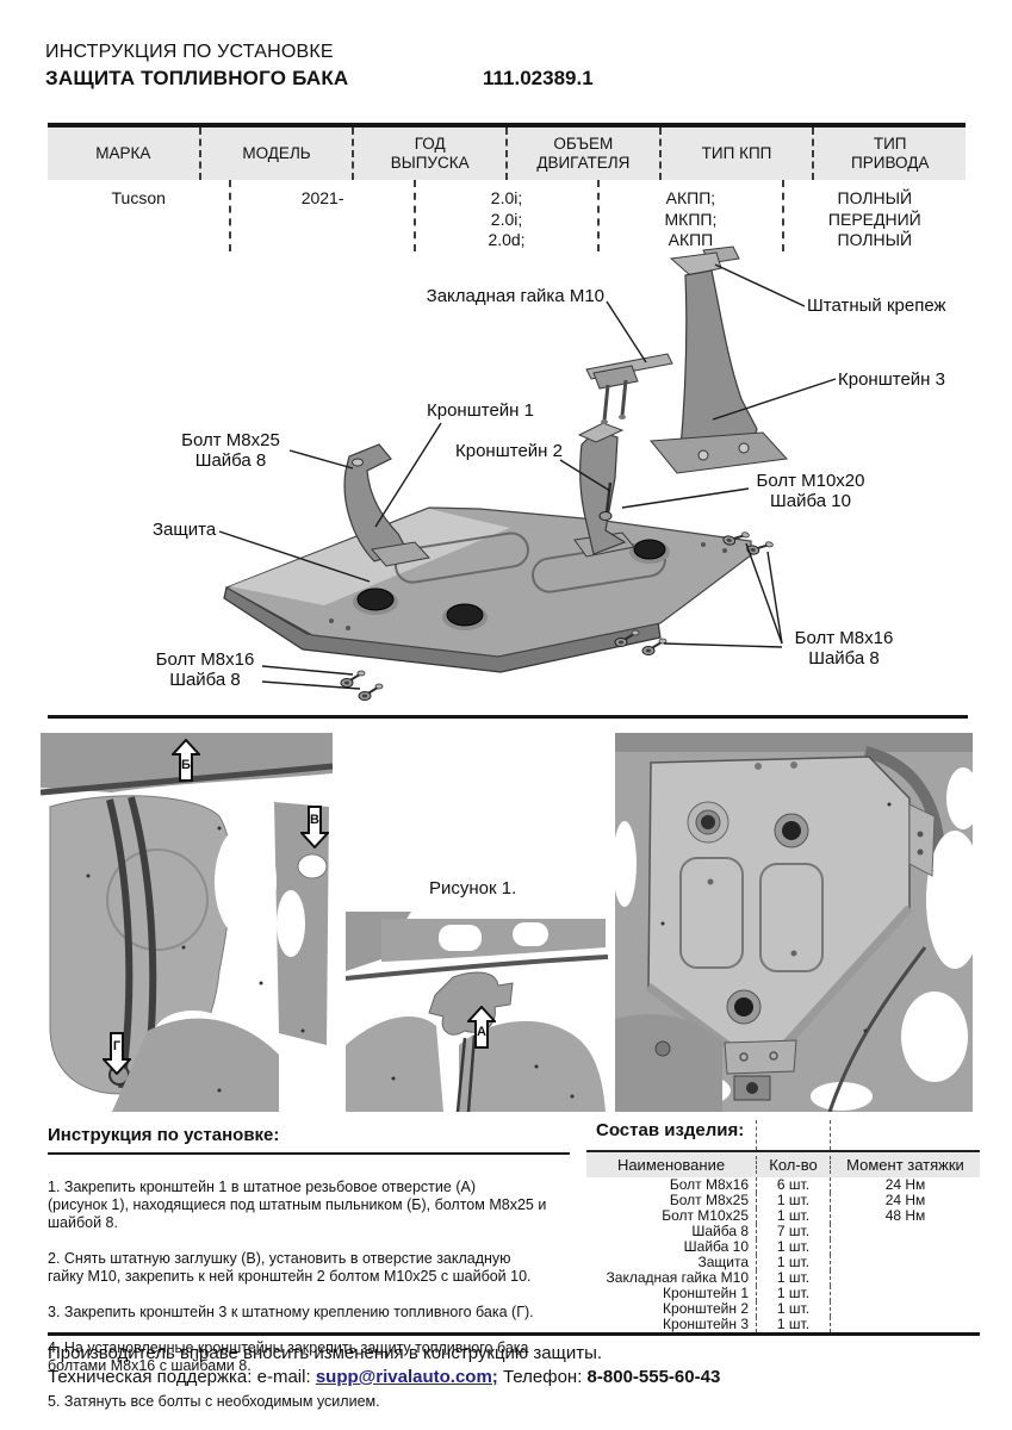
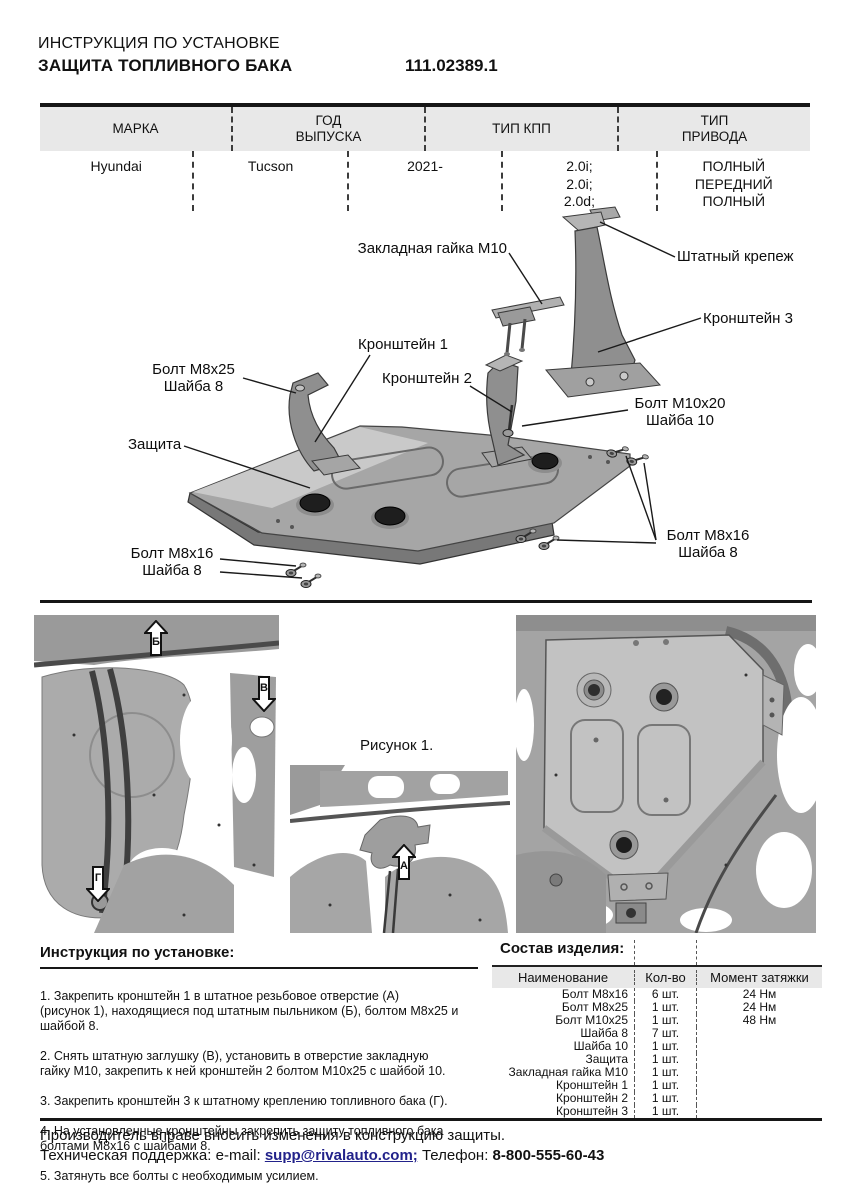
  ИНСТРУКЦИЯ ПО УСТАНОВКЕ
  ЗАЩИТА ТОПЛИВНОГО БАКА
  111.02389.1
  МАРКА
- МОДЕЛЬ
  ГОД
  ВЫПУСКА
- ОБЪЕМ
- ДВИГАТЕЛЯ
  ТИП КПП
  ТИП
  ПРИВОДА
+ Hyundai
  Tucson
  2021-
  2.0i;
  2.0i;
  2.0d;
- АКПП;
- МКПП;
- АКПП
  ПОЛНЫЙ
  ПЕРЕДНИЙ
  ПОЛНЫЙ
  Закладная гайка М10
  Штатный крепеж
  Кронштейн 3
  Кронштейн 1
  Кронштейн 2
  Болт М8х25
  Шайба 8
  Болт М10х20
  Шайба 10
  Защита
  Болт М8х16
  Шайба 8
  Болт М8х16
  Шайба 8
  Рисунок 1.
  Б
  В
  Г
  А
  Инструкция по установке:
  1. Закрепить кронштейн 1 в штатное резьбовое отверстие (А)
  (рисунок 1), находящиеся под штатным пыльником (Б), болтом М8х25 и
  шайбой 8.
  2. Снять штатную заглушку (В), установить в отверстие закладную
  гайку М10, закрепить к ней кронштейн 2 болтом М10х25 с шайбой 10.
  3. Закрепить кронштейн 3 к штатному креплению топливного бака (Г).
  4. На установленные кронштейны закрепить защиту топливного бака
  болтами М8х16 с шайбами 8.
  5. Затянуть все болты с необходимым усилием.
  Состав изделия:
  Наименование
  Кол-во
  Момент затяжки
  Болт М8х16
  6 шт.
  24 Нм
  Болт М8х25
  1 шт.
  24 Нм
  Болт М10х25
  1 шт.
  48 Нм
  Шайба 8
  7 шт.
  Шайба 10
  1 шт.
  Защита
  1 шт.
  Закладная гайка М10
  1 шт.
  Кронштейн 1
  1 шт.
  Кронштейн 2
  1 шт.
  Кронштейн 3
  1 шт.
  Производитель вправе вносить изменения в конструкцию защиты.
  Техническая поддержка: e-mail: supp@rivalauto.com; Телефон: 8-800-555-60-43
